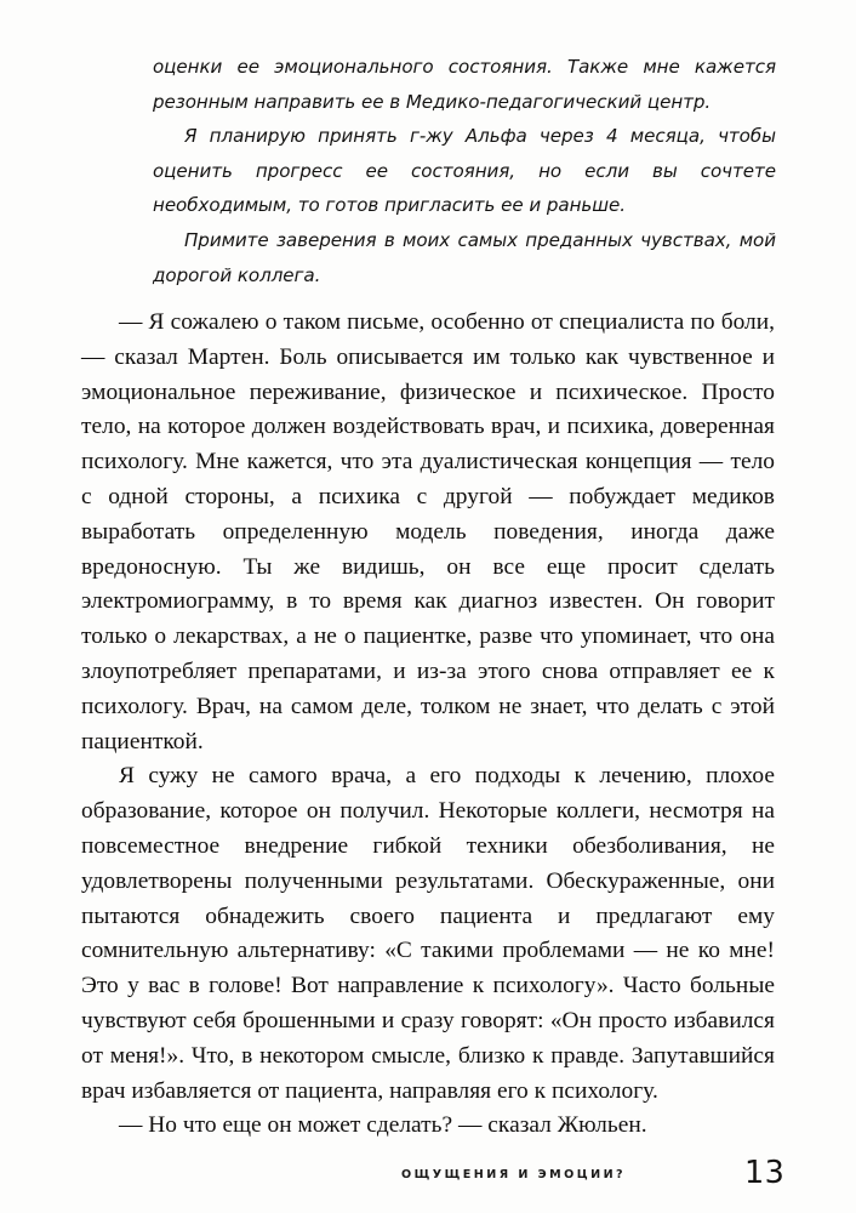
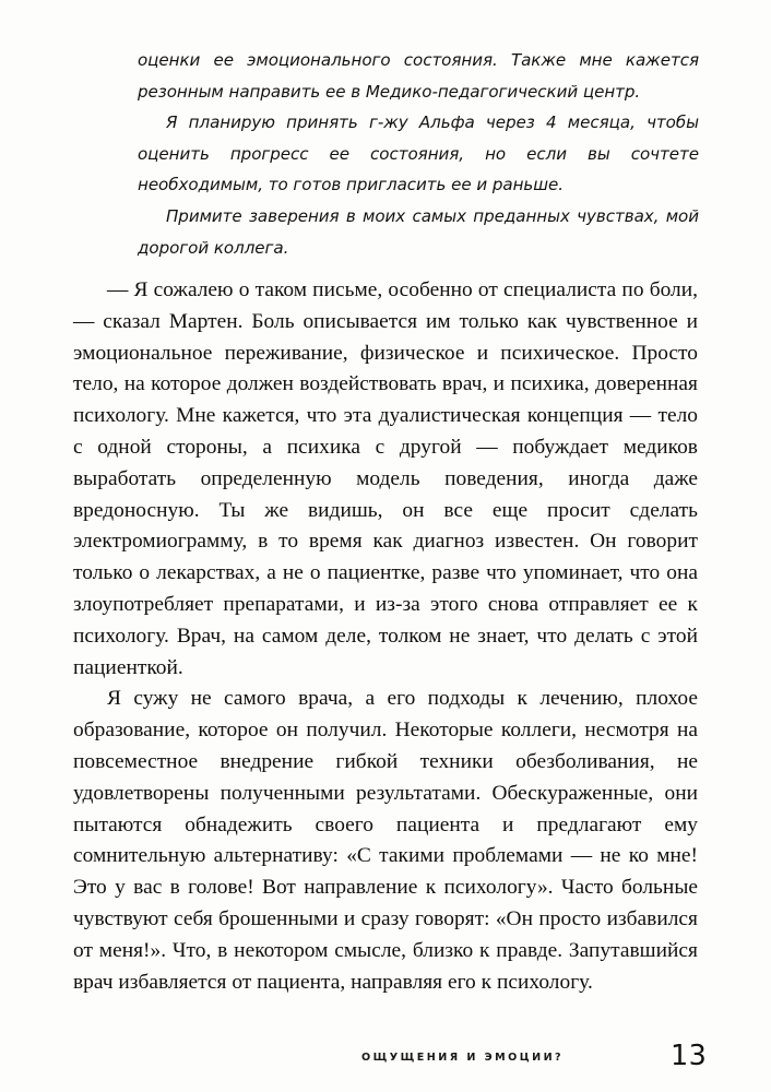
  оценки ее эмоционального состояния. Также мне кажется резонным направить ее в Медико-педагогический центр.
  Я планирую принять г-жу Альфа через 4 месяца, чтобы оценить прогресс ее состояния, но если вы сочтете необходимым, то готов пригласить ее и раньше.
  Примите заверения в моих самых преданных чувствах, мой дорогой коллега.
  — Я сожалею о таком письме, особенно от специалиста по боли, — сказал Мартен. Боль описывается им только как чувственное и эмоциональное переживание, физическое и психическое. Просто тело, на которое должен воздействовать врач, и психика, доверенная психологу. Мне кажется, что эта дуалистическая концепция — тело с одной стороны, а психика с другой — побуждает медиков выработать определенную модель поведения, иногда даже вредоносную. Ты же видишь, он все еще просит сделать электромиограмму, в то время как диагноз известен. Он говорит только о лекарствах, а не о пациентке, разве что упоминает, что она злоупотребляет препаратами, и из-за этого снова отправляет ее к психологу. Врач, на самом деле, толком не знает, что делать с этой пациенткой.
  Я сужу не самого врача, а его подходы к лечению, плохое образование, которое он получил. Некоторые коллеги, несмотря на повсеместное внедрение гибкой техники обезболивания, не удовлетворены полученными результатами. Обескураженные, они пытаются обнадежить своего пациента и предлагают ему сомнительную альтернативу: «С такими проблемами — не ко мне! Это у вас в голове! Вот направление к психологу». Часто больные чувствуют себя брошенными и сразу говорят: «Он просто избавился от меня!». Что, в некотором смысле, близко к правде. Запутавшийся врач избавляется от пациента, направляя его к психологу.
- — Но что еще он может сделать? — сказал Жюльен.
  ОЩУЩЕНИЯ И ЭМОЦИИ?
  13
